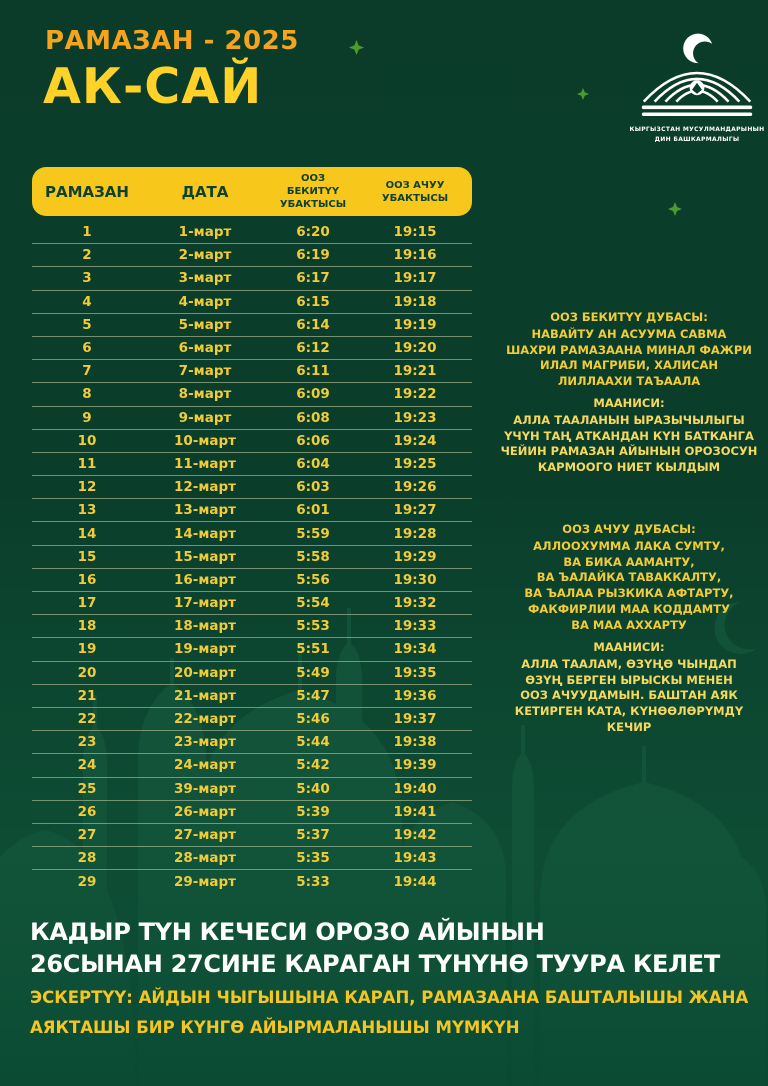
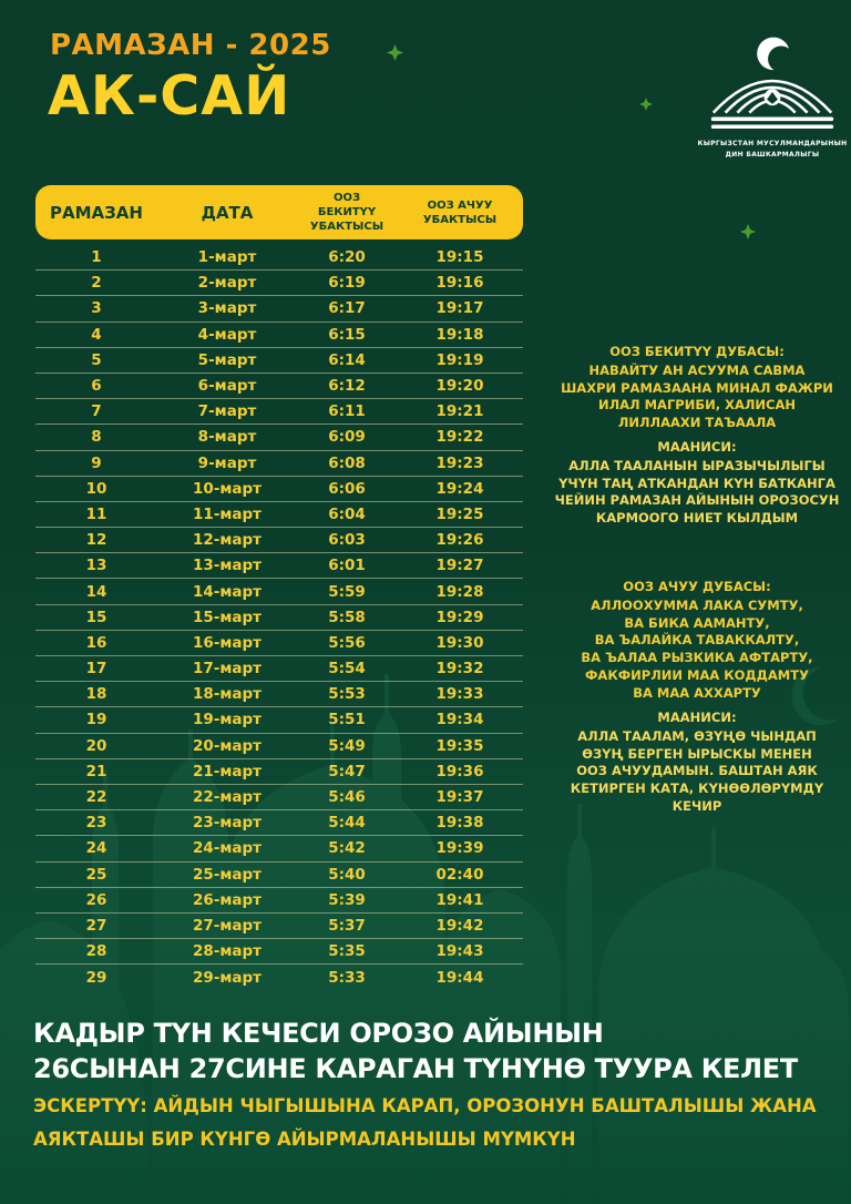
  РАМАЗАН - 2025
  АК-САЙ
  РАМАЗАН
  ДАТА
  ООЗ БЕКИТҮҮ УБАКТЫСЫ
  ООЗ АЧУУ УБАКТЫСЫ
  1
  1-март
  6:20
  19:15
  2
  2-март
  6:19
  19:16
  3
  3-март
  6:17
  19:17
  4
  4-март
  6:15
  19:18
  5
  5-март
  6:14
  19:19
  6
  6-март
  6:12
  19:20
  7
  7-март
  6:11
  19:21
  8
  8-март
  6:09
  19:22
  9
  9-март
  6:08
  19:23
  10
  10-март
  6:06
  19:24
  11
  11-март
  6:04
  19:25
  12
  12-март
  6:03
  19:26
  13
  13-март
  6:01
  19:27
  14
  14-март
  5:59
  19:28
  15
  15-март
  5:58
  19:29
  16
  16-март
  5:56
  19:30
  17
  17-март
  5:54
  19:32
  18
  18-март
  5:53
  19:33
  19
  19-март
  5:51
  19:34
  20
  20-март
  5:49
  19:35
  21
  21-март
  5:47
  19:36
  22
  22-март
  5:46
  19:37
  23
  23-март
  5:44
  19:38
  24
  24-март
  5:42
  19:39
  25
- 39-март
+ 25-март
  5:40
- 19:40
+ 02:40
  26
  26-март
  5:39
  19:41
  27
  27-март
  5:37
  19:42
  28
  28-март
  5:35
  19:43
  29
  29-март
  5:33
  19:44
  ООЗ БЕКИТҮҮ ДУБАСЫ:
  НАВАЙТУ АН АСУУМА САВМА
  ШАХРИ РАМАЗААНА МИНАЛ ФАЖРИ
  ИЛАЛ МАГРИБИ, ХАЛИСАН
  ЛИЛЛААХИ ТАЪААЛА
  МААНИСИ:
  АЛЛА ТААЛАНЫН ЫРАЗЫЧЫЛЫГЫ
  ҮЧҮН ТАҢ АТКАНДАН КҮН БАТКАНГА
  ЧЕЙИН РАМАЗАН АЙЫНЫН ОРОЗОСУН
  КАРМООГО НИЕТ КЫЛДЫМ
  ООЗ АЧУУ ДУБАСЫ:
  АЛЛООХУММА ЛАКА СУМТУ,
  ВА БИКА ААМАНТУ,
  ВА ЪАЛАЙКА ТАВАККАЛТУ,
  ВА ЪАЛАА РЫЗКИКА АФТАРТУ,
  ФАКФИРЛИИ МАА КОДДАМТУ
  ВА МАА АХХАРТУ
  МААНИСИ:
  АЛЛА ТААЛАМ, ӨЗҮҢӨ ЧЫНДАП
  ӨЗҮҢ БЕРГЕН ЫРЫСКЫ МЕНЕН
  ООЗ АЧУУДАМЫН. БАШТАН АЯК
  КЕТИРГЕН КАТА, КҮНӨӨЛӨРҮМДҮ
  КЕЧИР
  КАДЫР ТҮН КЕЧЕСИ ОРОЗО АЙЫНЫН
  26СЫНАН 27СИНЕ КАРАГАН ТҮНҮНӨ ТУУРА КЕЛЕТ
- ЭСКЕРТҮҮ: АЙДЫН ЧЫГЫШЫНА КАРАП, РАМАЗААНА БАШТАЛЫШЫ ЖАНА
+ ЭСКЕРТҮҮ: АЙДЫН ЧЫГЫШЫНА КАРАП, ОРОЗОНУН БАШТАЛЫШЫ ЖАНА
  АЯКТАШЫ БИР КҮНГӨ АЙЫРМАЛАНЫШЫ МҮМКҮН
